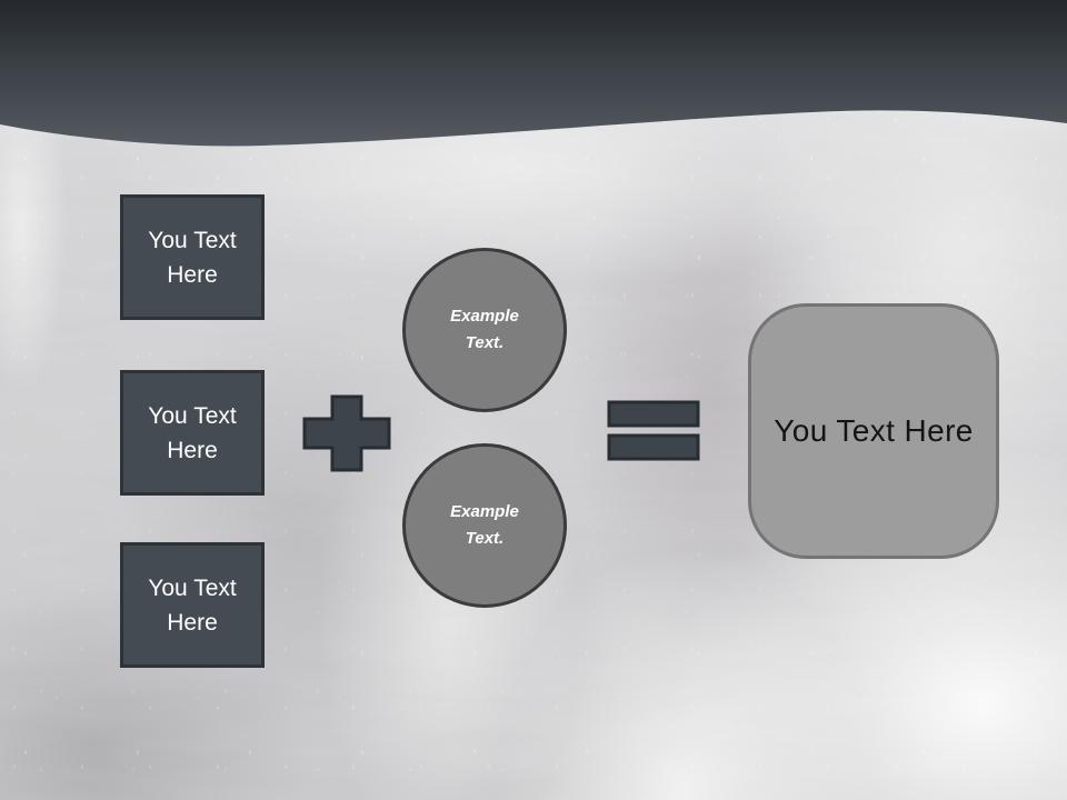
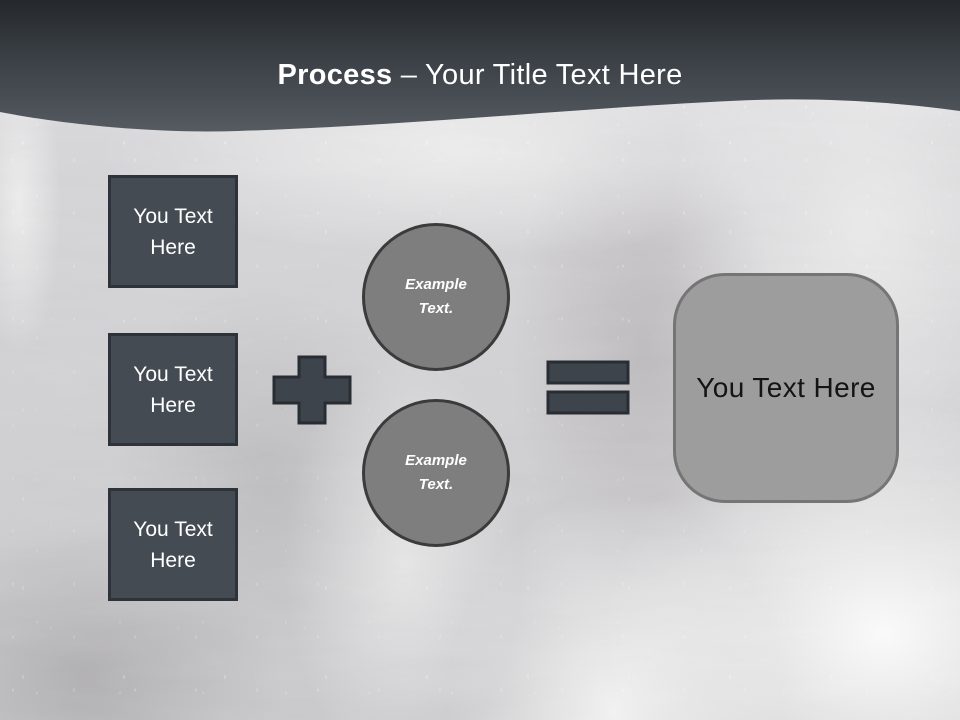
+ Process – Your Title Text Here
  You Text Here
  You Text Here
  You Text Here
  Example Text.
  Example Text.
  You Text Here
